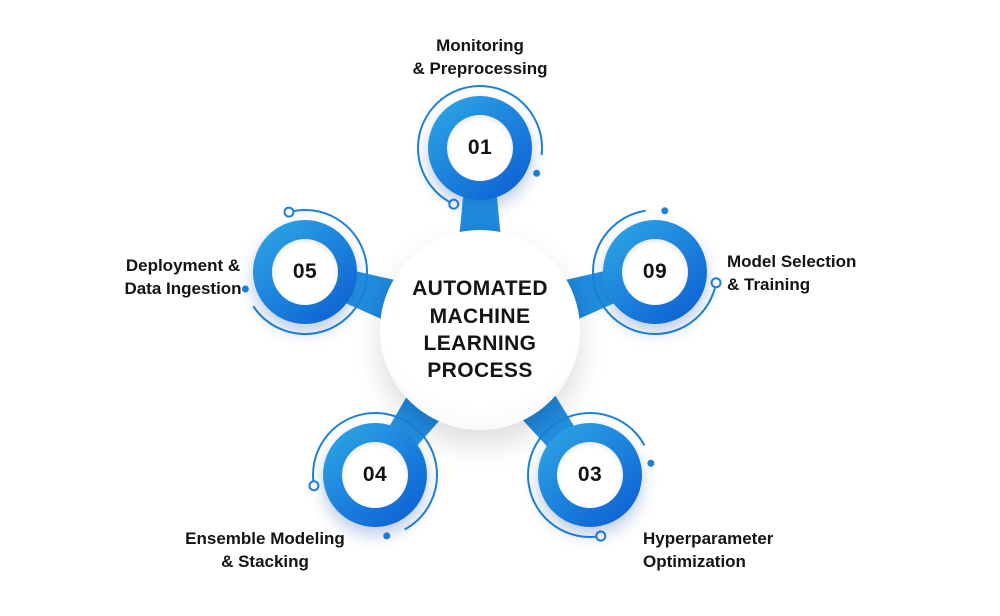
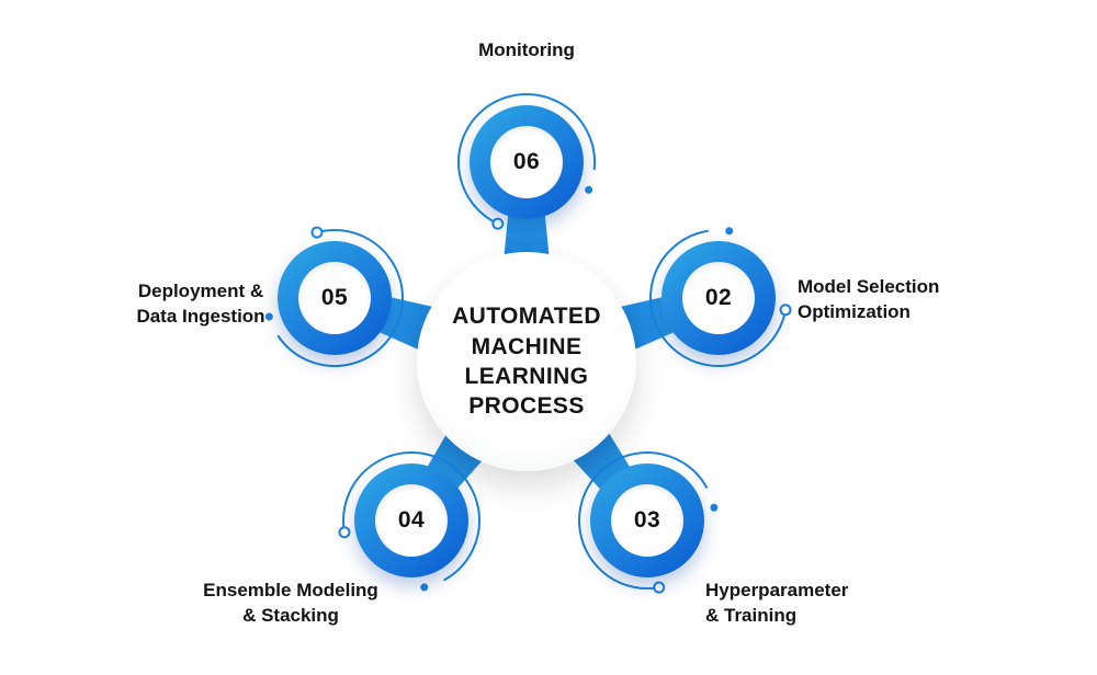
- 01
+ 06
- 09
+ 02
  03
  04
  05
  AUTOMATED
  MACHINE
  LEARNING
  PROCESS
  Monitoring
- & Preprocessing
  Model Selection
- & Training
+ Optimization
  Hyperparameter
- Optimization
+ & Training
  Ensemble Modeling
  & Stacking
  Deployment &
  Data Ingestion
